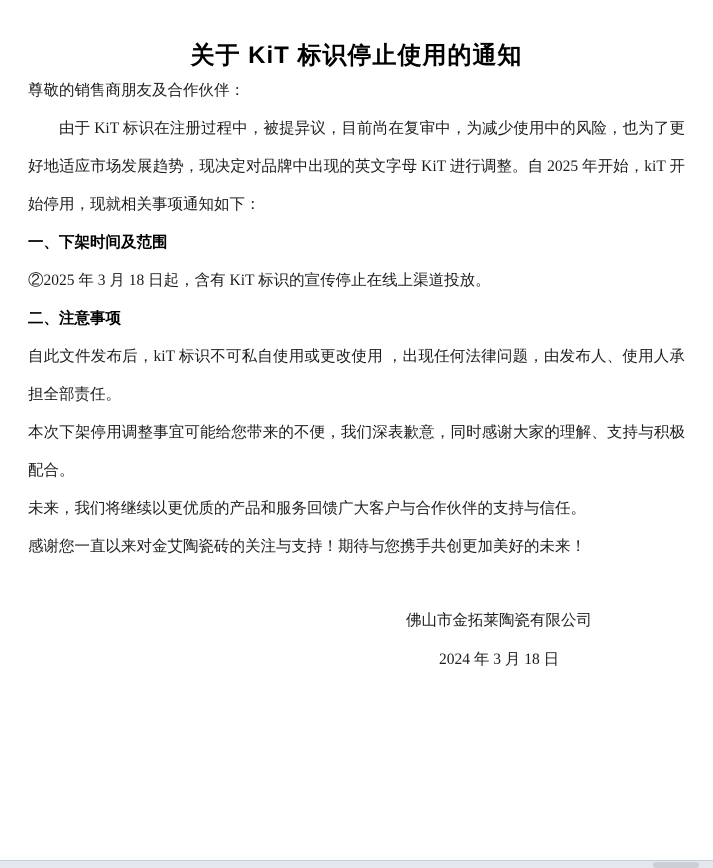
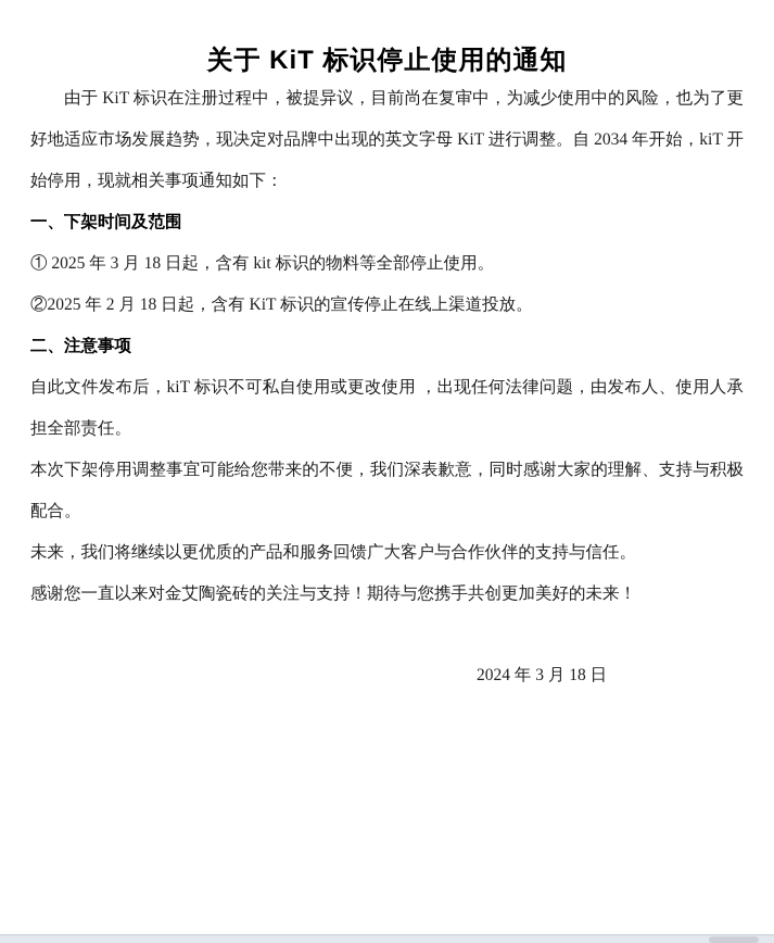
  关于 KiT 标识停止使用的通知
- 尊敬的销售商朋友及合作伙伴：
- 由于 KiT 标识在注册过程中，被提异议，目前尚在复审中，为减少使用中的风险，也为了更好地适应市场发展趋势，现决定对品牌中出现的英文字母 KiT 进行调整。自 2025 年开始，kiT 开始停用，现就相关事项通知如下：
+ 由于 KiT 标识在注册过程中，被提异议，目前尚在复审中，为减少使用中的风险，也为了更好地适应市场发展趋势，现决定对品牌中出现的英文字母 KiT 进行调整。自 2034 年开始，kiT 开始停用，现就相关事项通知如下：
  一、下架时间及范围
+ ① 2025 年 3 月 18 日起，含有 kit 标识的物料等全部停止使用。
- ②2025 年 3 月 18 日起，含有 KiT 标识的宣传停止在线上渠道投放。
+ ②2025 年 2 月 18 日起，含有 KiT 标识的宣传停止在线上渠道投放。
  二、注意事项
  自此文件发布后，kiT 标识不可私自使用或更改使用 ，出现任何法律问题，由发布人、使用人承担全部责任。
  本次下架停用调整事宜可能给您带来的不便，我们深表歉意，同时感谢大家的理解、支持与积极配合。
  未来，我们将继续以更优质的产品和服务回馈广大客户与合作伙伴的支持与信任。
  感谢您一直以来对金艾陶瓷砖的关注与支持！期待与您携手共创更加美好的未来！
- 佛山市金拓莱陶瓷有限公司
  2024 年 3 月 18 日
